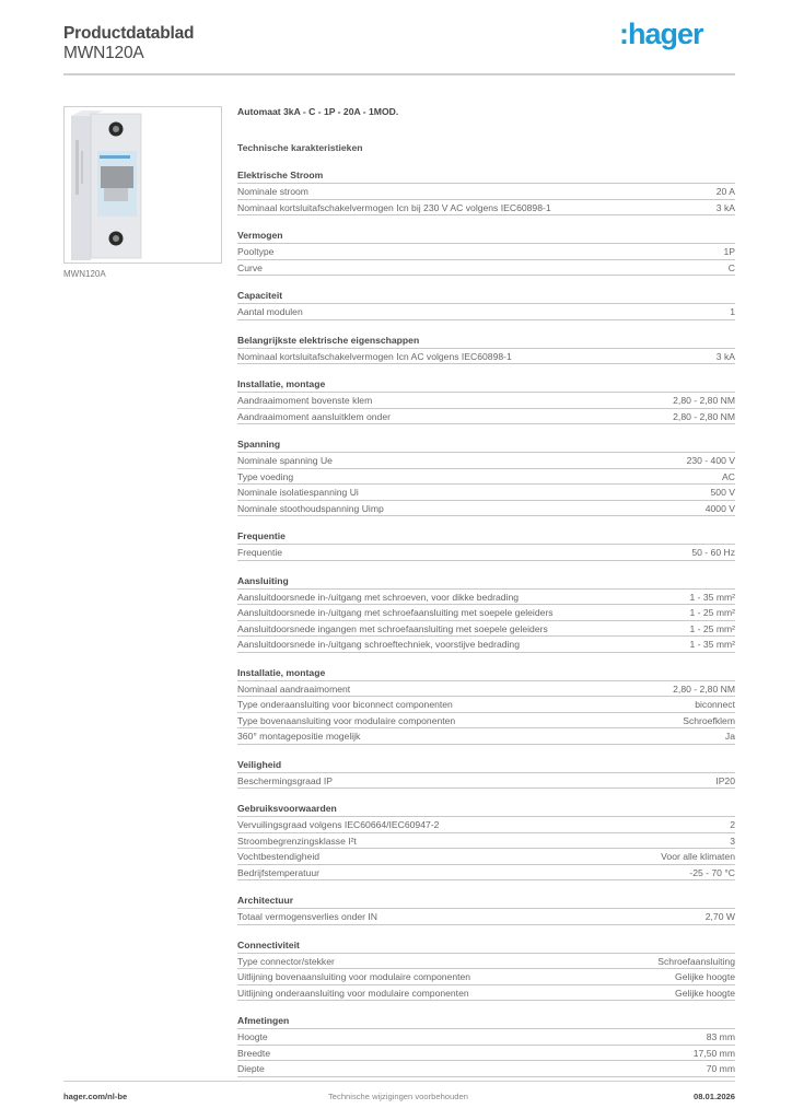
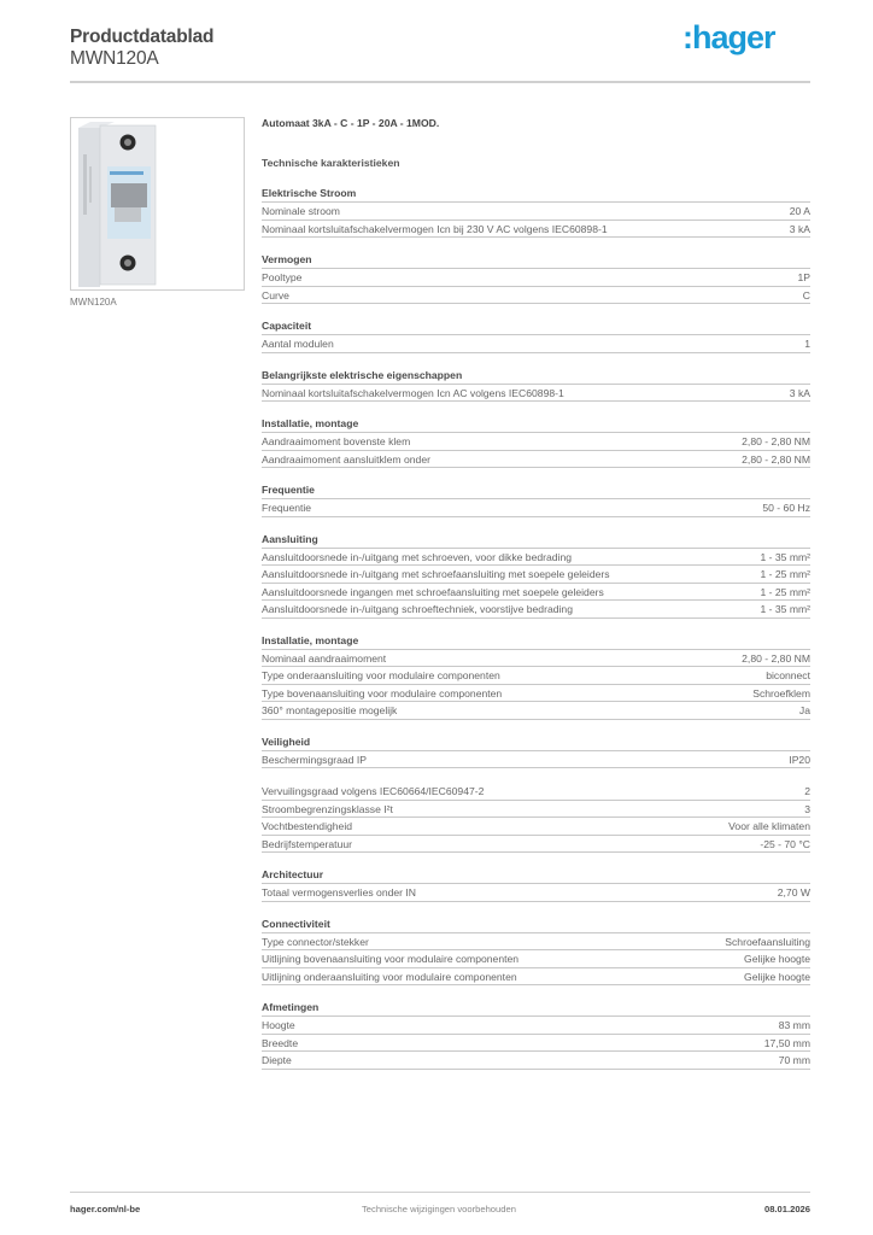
  Productdatablad
  MWN120A
  :hager
  MWN120A
  Automaat 3kA - C - 1P - 20A - 1MOD.
  Technische karakteristieken
  Elektrische Stroom
  Nominale stroom
  20 A
  Nominaal kortsluitafschakelvermogen Icn bij 230 V AC volgens IEC60898-1
  3 kA
  Vermogen
  Pooltype
  1P
  Curve
  C
  Capaciteit
  Aantal modulen
  1
  Belangrijkste elektrische eigenschappen
  Nominaal kortsluitafschakelvermogen Icn AC volgens IEC60898-1
  3 kA
  Installatie, montage
  Aandraaimoment bovenste klem
  2,80 - 2,80 NM
  Aandraaimoment aansluitklem onder
  2,80 - 2,80 NM
- Spanning
- Nominale spanning Ue
- 230 - 400 V
- Type voeding
- AC
- Nominale isolatiespanning Ui
- 500 V
- Nominale stoothoudspanning Uimp
- 4000 V
  Frequentie
  Frequentie
  50 - 60 Hz
  Aansluiting
  Aansluitdoorsnede in-/uitgang met schroeven, voor dikke bedrading
  1 - 35 mm²
  Aansluitdoorsnede in-/uitgang met schroefaansluiting met soepele geleiders
  1 - 25 mm²
  Aansluitdoorsnede ingangen met schroefaansluiting met soepele geleiders
  1 - 25 mm²
  Aansluitdoorsnede in-/uitgang schroeftechniek, voorstijve bedrading
  1 - 35 mm²
  Installatie, montage
  Nominaal aandraaimoment
  2,80 - 2,80 NM
- Type onderaansluiting voor biconnect componenten
+ Type onderaansluiting voor modulaire componenten
  biconnect
  Type bovenaansluiting voor modulaire componenten
  Schroefklem
  360° montagepositie mogelijk
  Ja
  Veiligheid
  Beschermingsgraad IP
  IP20
- Gebruiksvoorwaarden
  Vervuilingsgraad volgens IEC60664/IEC60947-2
  2
  Stroombegrenzingsklasse I²t
  3
  Vochtbestendigheid
  Voor alle klimaten
  Bedrijfstemperatuur
  -25 - 70 °C
  Architectuur
  Totaal vermogensverlies onder IN
  2,70 W
  Connectiviteit
  Type connector/stekker
  Schroefaansluiting
  Uitlijning bovenaansluiting voor modulaire componenten
  Gelijke hoogte
  Uitlijning onderaansluiting voor modulaire componenten
  Gelijke hoogte
  Afmetingen
  Hoogte
  83 mm
  Breedte
  17,50 mm
  Diepte
  70 mm
  hager.com/nl-be
  Technische wijzigingen voorbehouden
  08.01.2026
